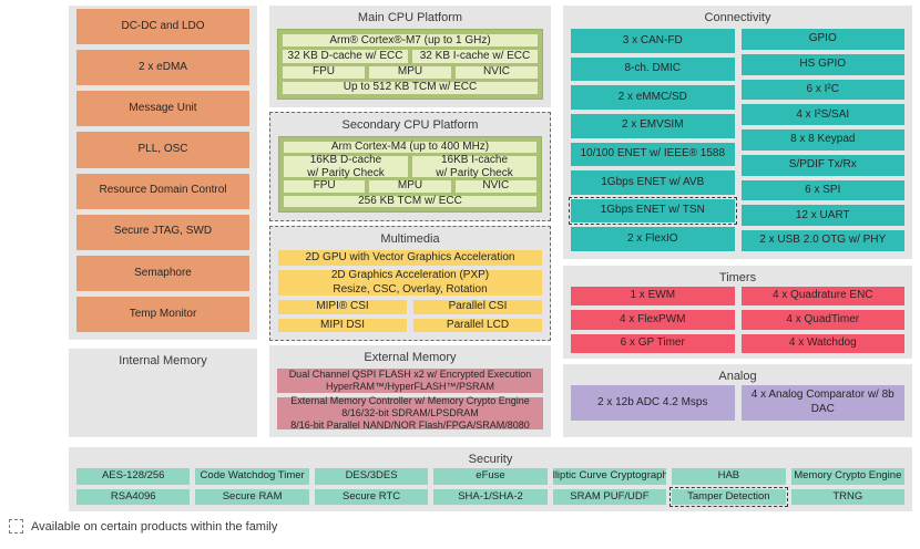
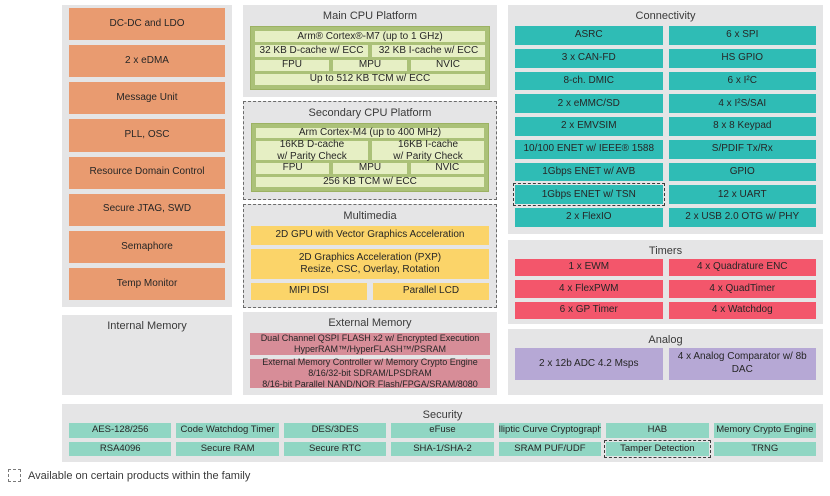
  DC-DC and LDO
  2 x eDMA
  Message Unit
  PLL, OSC
  Resource Domain Control
  Secure JTAG, SWD
  Semaphore
  Temp Monitor
  Internal Memory
  Main CPU Platform
  Arm® Cortex®-M7 (up to 1 GHz)
  32 KB D-cache w/ ECC
  32 KB I-cache w/ ECC
  FPU
  MPU
  NVIC
  Up to 512 KB TCM w/ ECC
  Secondary CPU Platform
  Arm Cortex-M4 (up to 400 MHz)
  16KB D-cache
  w/ Parity Check
  16KB I-cache
  w/ Parity Check
  FPU
  MPU
  NVIC
  256 KB TCM w/ ECC
  Multimedia
  2D GPU with Vector Graphics Acceleration
  2D Graphics Acceleration (PXP)
  Resize, CSC, Overlay, Rotation
- MIPI® CSI
- Parallel CSI
  MIPI DSI
  Parallel LCD
  External Memory
  Dual Channel QSPI FLASH x2 w/ Encrypted Execution
  HyperRAM™/HyperFLASH™/PSRAM
  External Memory Controller w/ Memory Crypto Engine
  8/16/32-bit SDRAM/LPSDRAM
  8/16-bit Parallel NAND/NOR Flash/FPGA/SRAM/8080
  Connectivity
+ ASRC
  3 x CAN-FD
  8-ch. DMIC
  2 x eMMC/SD
  2 x EMVSIM
  10/100 ENET w/ IEEE® 1588
  1Gbps ENET w/ AVB
  1Gbps ENET w/ TSN
  2 x FlexIO
- GPIO
+ 6 x SPI
  HS GPIO
  6 x I²C
  4 x I²S/SAI
  8 x 8 Keypad
  S/PDIF Tx/Rx
- 6 x SPI
+ GPIO
  12 x UART
  2 x USB 2.0 OTG w/ PHY
  Timers
  1 x EWM
  4 x Quadrature ENC
  4 x FlexPWM
  4 x QuadTimer
  6 x GP Timer
  4 x Watchdog
  Analog
  2 x 12b ADC 4.2 Msps
  4 x Analog Comparator w/ 8b DAC
  Security
  AES-128/256
  Code Watchdog Timer
  DES/3DES
  eFuse
  lliptic Curve Cryptograph
  HAB
  Memory Crypto Engine
  RSA4096
  Secure RAM
  Secure RTC
  SHA-1/SHA-2
  SRAM PUF/UDF
  Tamper Detection
  TRNG
  Available on certain products within the family
